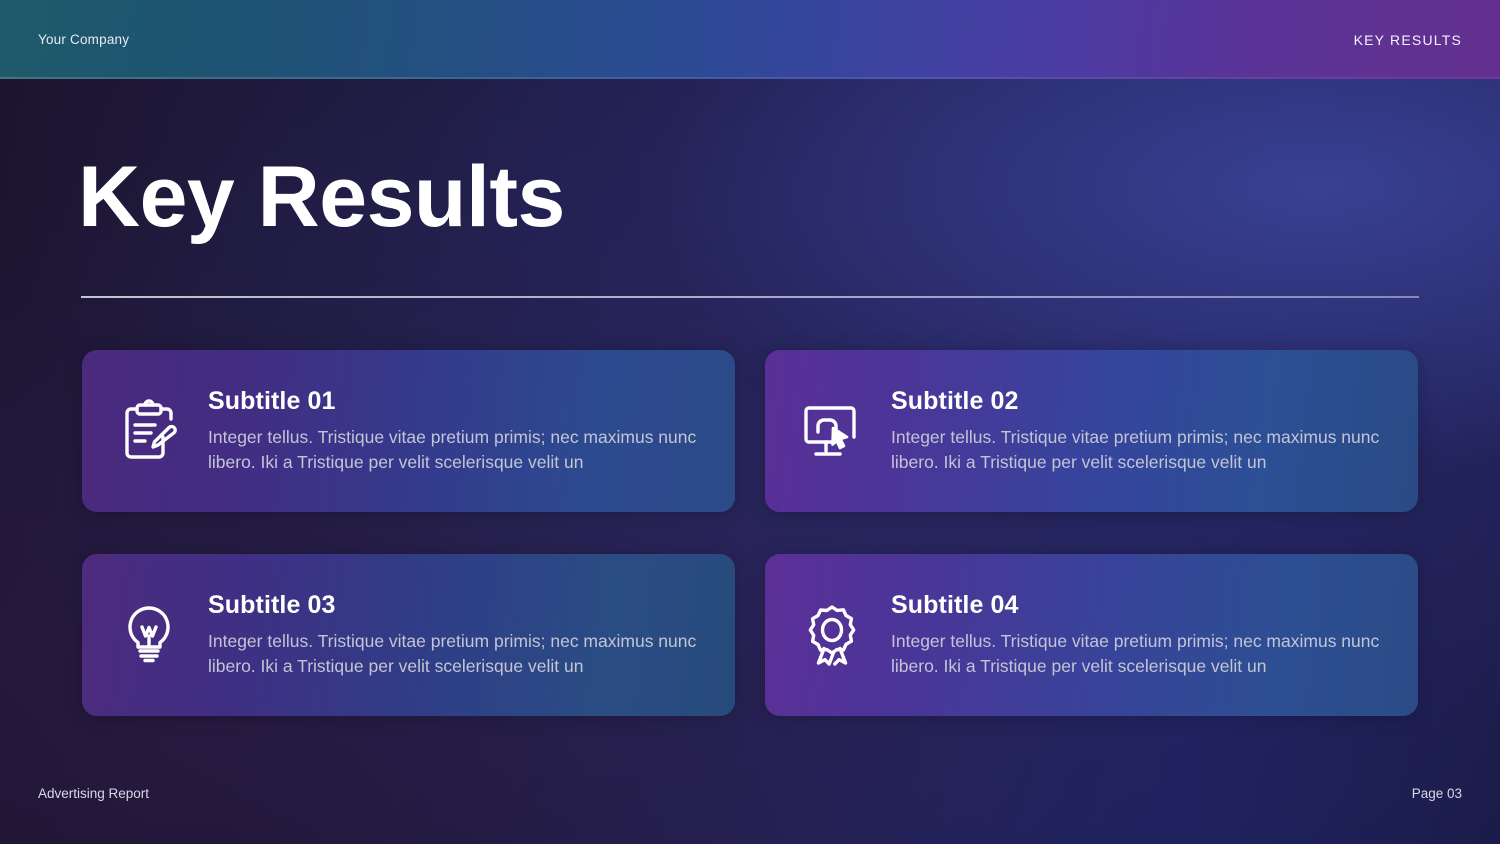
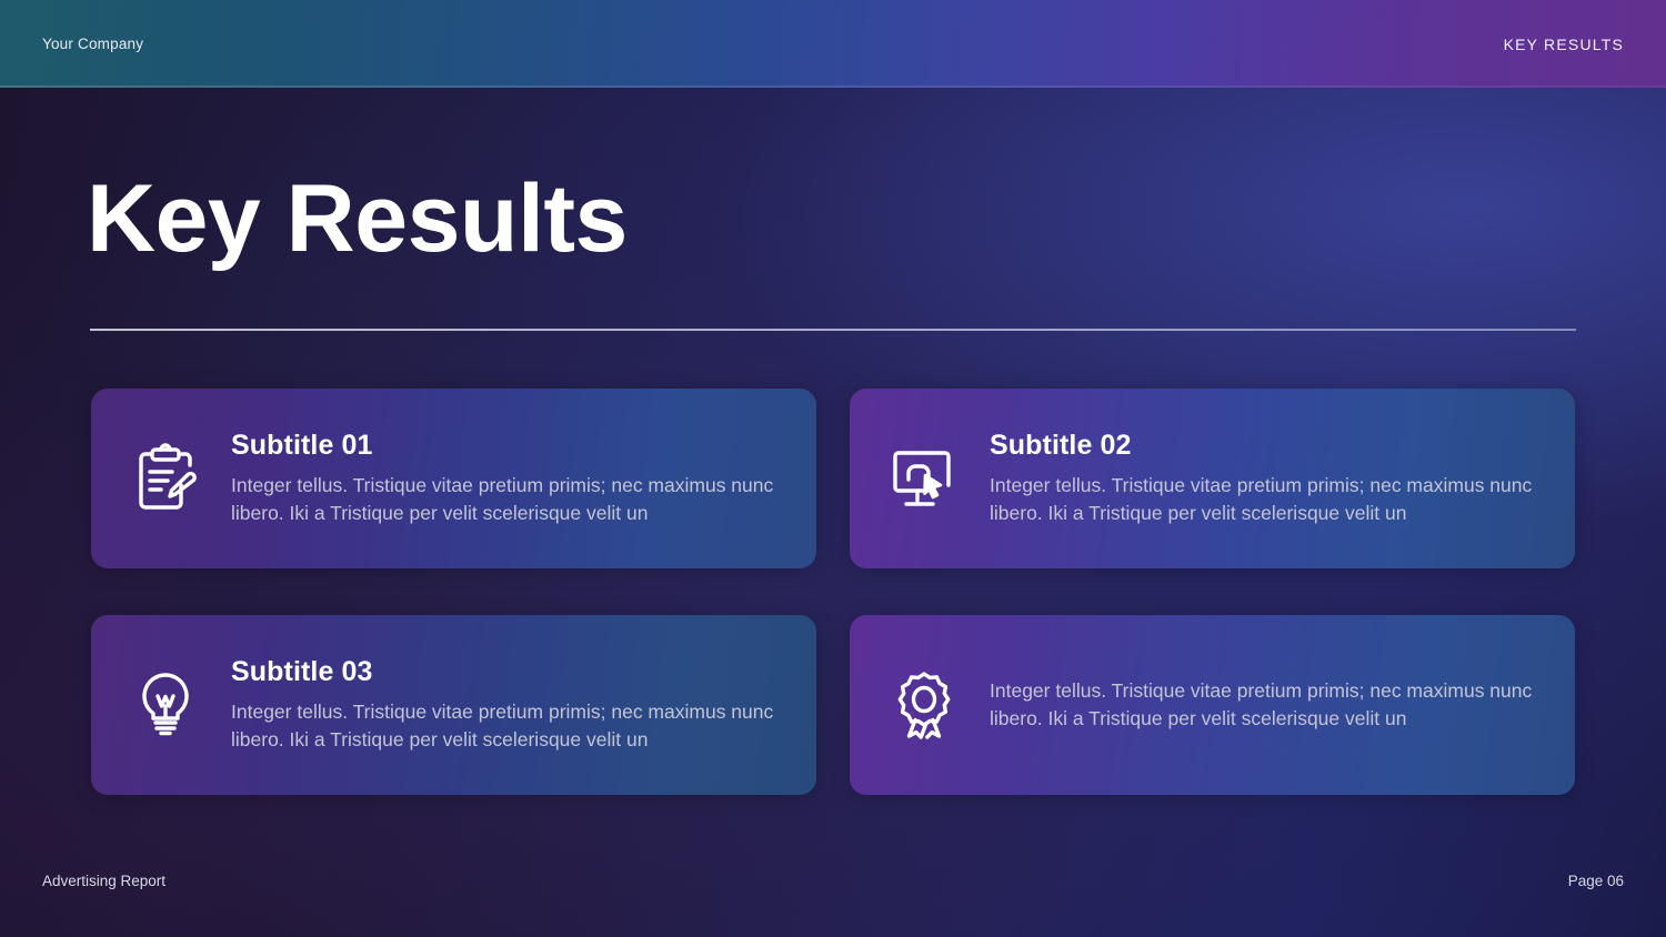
  Your Company
  KEY RESULTS
  Key Results
  Subtitle 01
  Integer tellus. Tristique vitae pretium primis; nec maximus nunc libero. Iki a Tristique per velit scelerisque velit un
  Subtitle 02
  Integer tellus. Tristique vitae pretium primis; nec maximus nunc libero. Iki a Tristique per velit scelerisque velit un
  Subtitle 03
  Integer tellus. Tristique vitae pretium primis; nec maximus nunc libero. Iki a Tristique per velit scelerisque velit un
- Subtitle 04
  Integer tellus. Tristique vitae pretium primis; nec maximus nunc libero. Iki a Tristique per velit scelerisque velit un
  Advertising Report
- Page 03
+ Page 06
